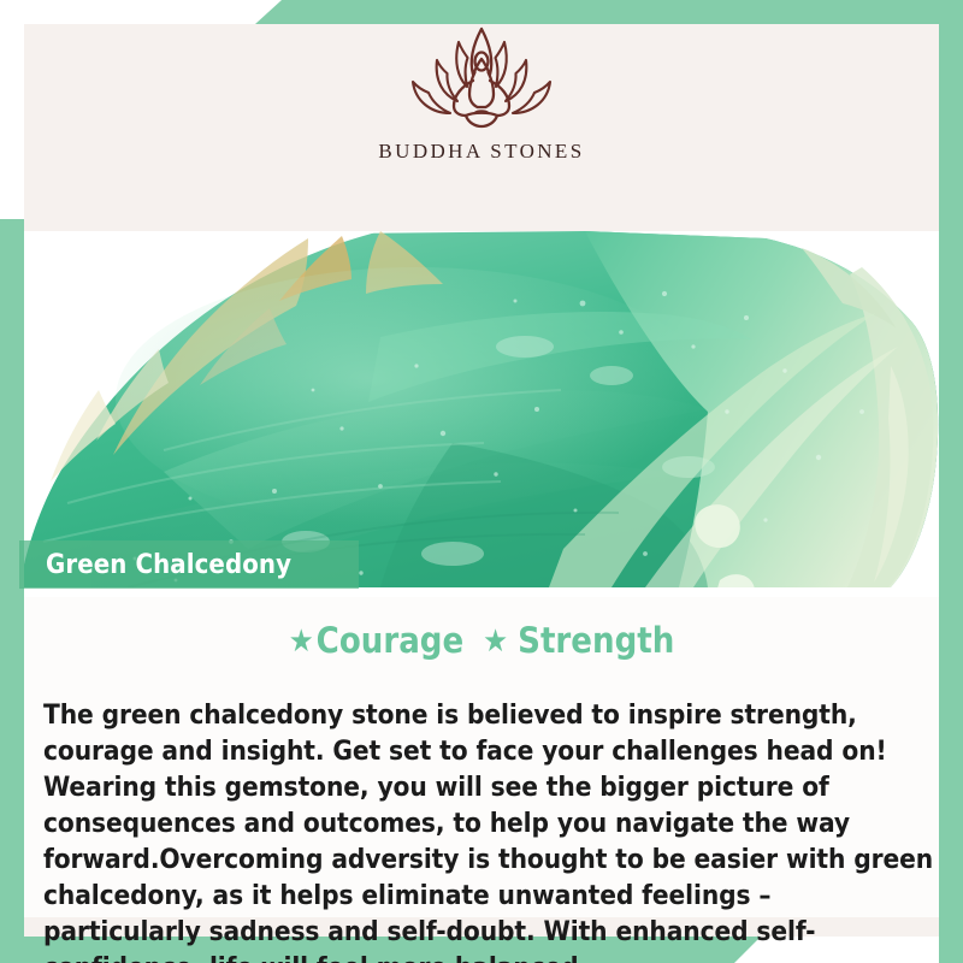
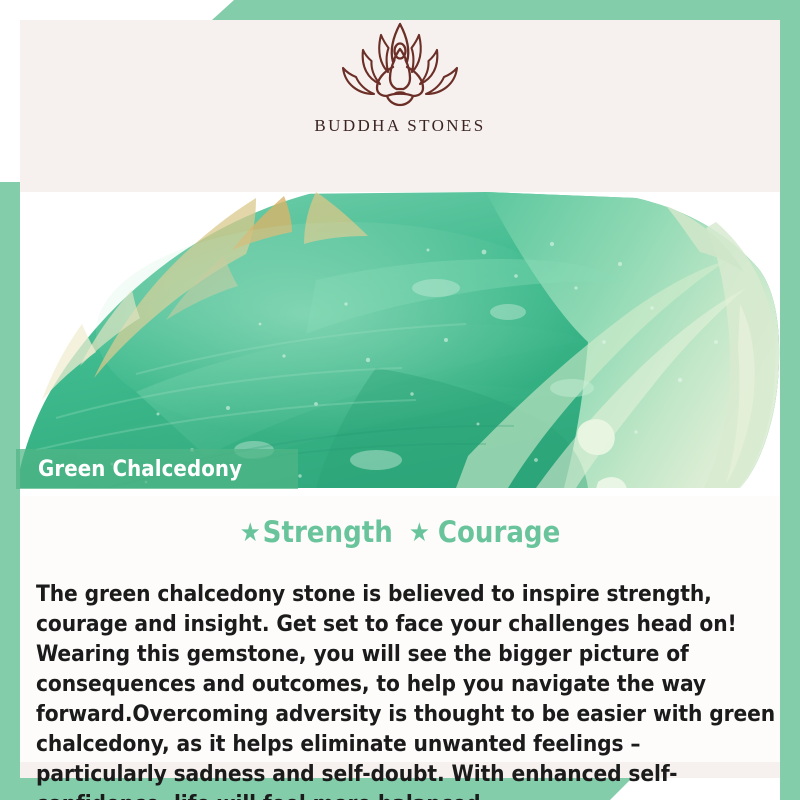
  BUDDHA STONES
  Green Chalcedony
  ★
- Courage
+ Strength
  ★
- Strength
+ Courage
  The green chalcedony stone is believed to inspire strength, courage and insight. Get set to face your challenges head on! Wearing this gemstone, you will see the bigger picture of consequences and outcomes, to help you navigate the way forward.Overcoming adversity is thought to be easier with green chalcedony, as it helps eliminate unwanted feelings – particularly sadness and self-doubt. With enhanced self-
